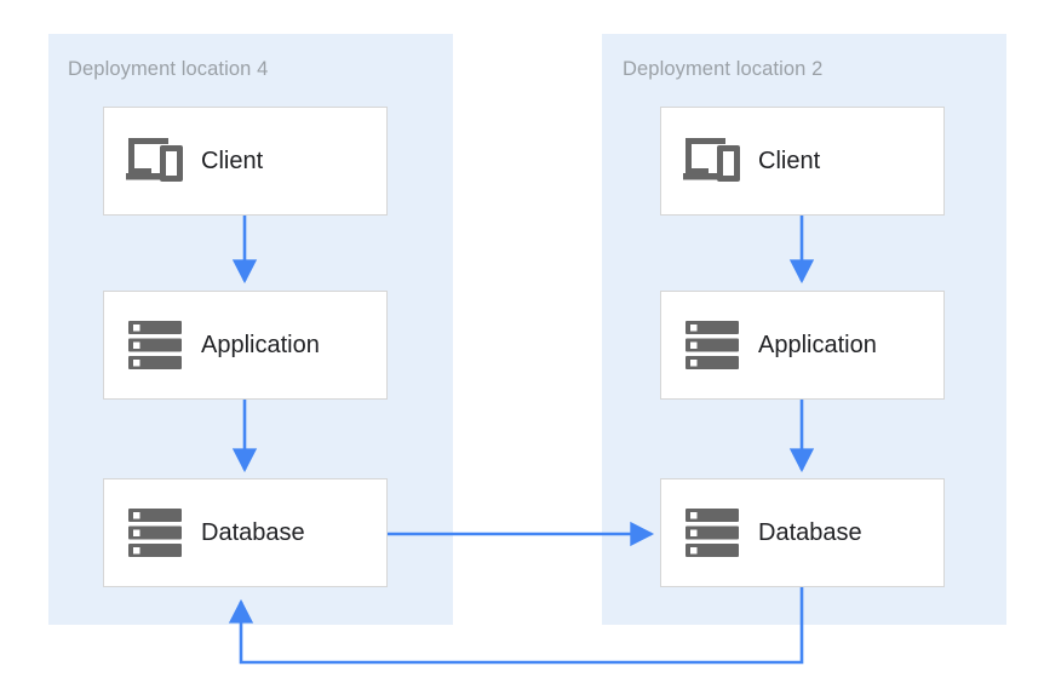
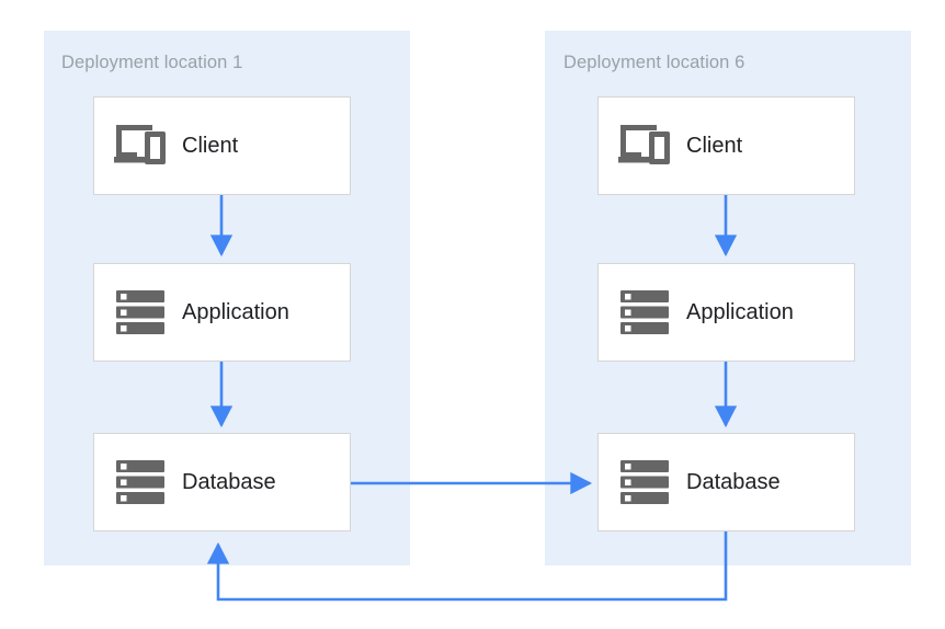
- Deployment location 4
+ Deployment location 1
- Deployment location 2
+ Deployment location 6
  Client
  Application
  Database
  Client
  Application
  Database
